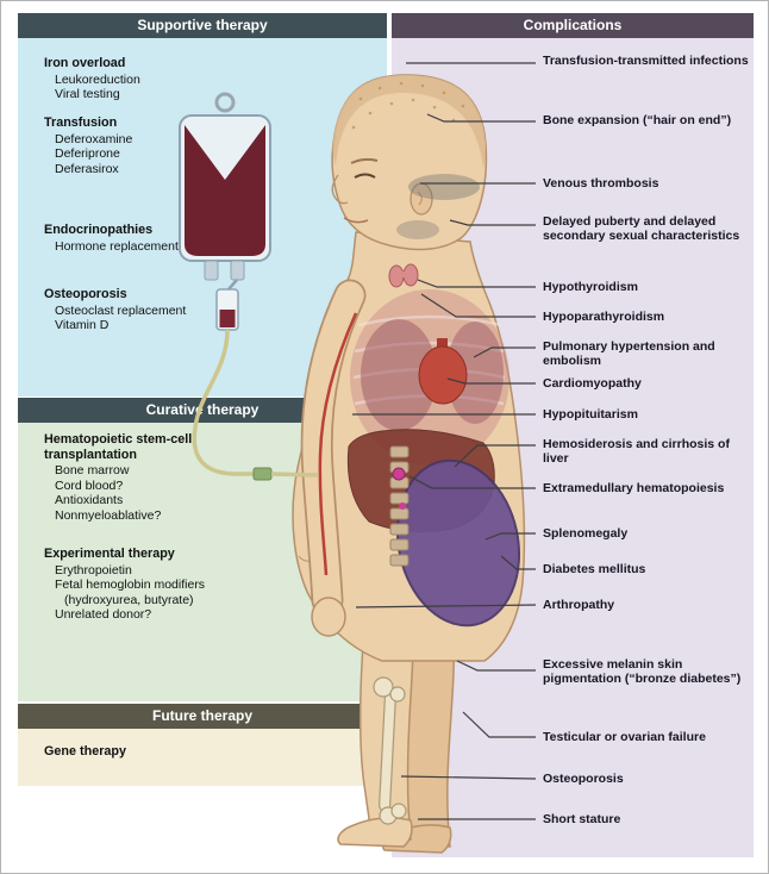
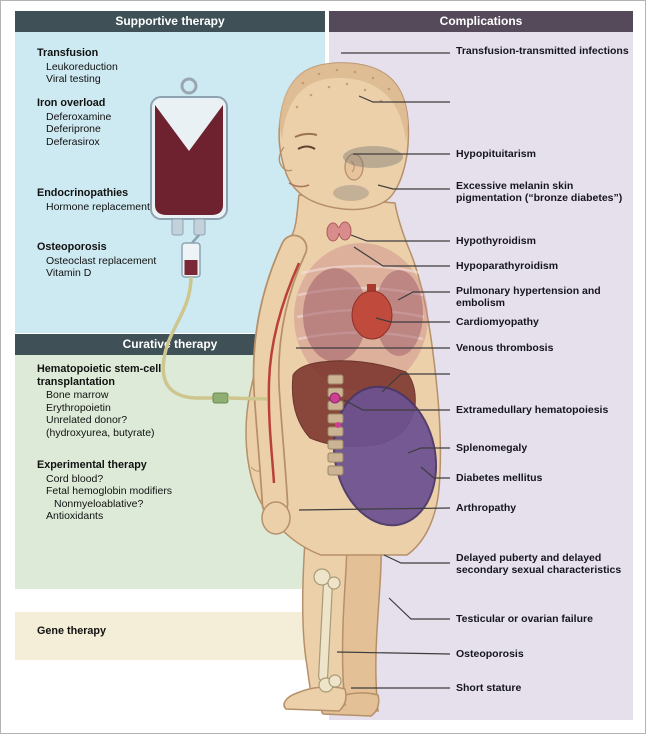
  Supportive therapy
  Curativ therapy
- Future therapy
  Complications
- Iron overload
+ Transfusion
  Leukoreduction
  Viral testing
- Transfusion
+ Iron overload
  Deferoxamine
  Deferiprone
  Deferasirox
  Endocrinopathies
  Hormone replacement
  Osteoporosis
  Osteoclast replacement
  Vitamin D
  Hematopoietic stem-cell transplantation
  Bone marrow
- Cord blood?
+ Erythropoietin
- Antioxidants
+ Unrelated donor?
- Nonmyeloablative?
+ (hydroxyurea, butyrate)
  Experimental therapy
- Erythropoietin
+ Cord blood?
  Fetal hemoglobin modifiers
- (hydroxyurea, butyrate)
+ Nonmyeloablative?
- Unrelated donor?
+ Antioxidants
  Gene therapy
  Transfusion-transmitted infections
- Bone expansion (“hair on end”)
- Venous thrombosis
+ Hypopituitarism
- Delayed puberty and delayed secondary sexual characteristics
+ Excessive melanin skin pigmentation (“bronze diabetes”)
  Hypothyroidism
  Hypoparathyroidism
  Pulmonary hypertension and embolism
  Cardiomyopathy
- Hypopituitarism
+ Venous thrombosis
- Hemosiderosis and cirrhosis of liver
  Extramedullary hematopoiesis
  Splenomegaly
  Diabetes mellitus
  Arthropathy
- Excessive melanin skin pigmentation (“bronze diabetes”)
+ Delayed puberty and delayed secondary sexual characteristics
  Testicular or ovarian failure
  Osteoporosis
  Short stature
